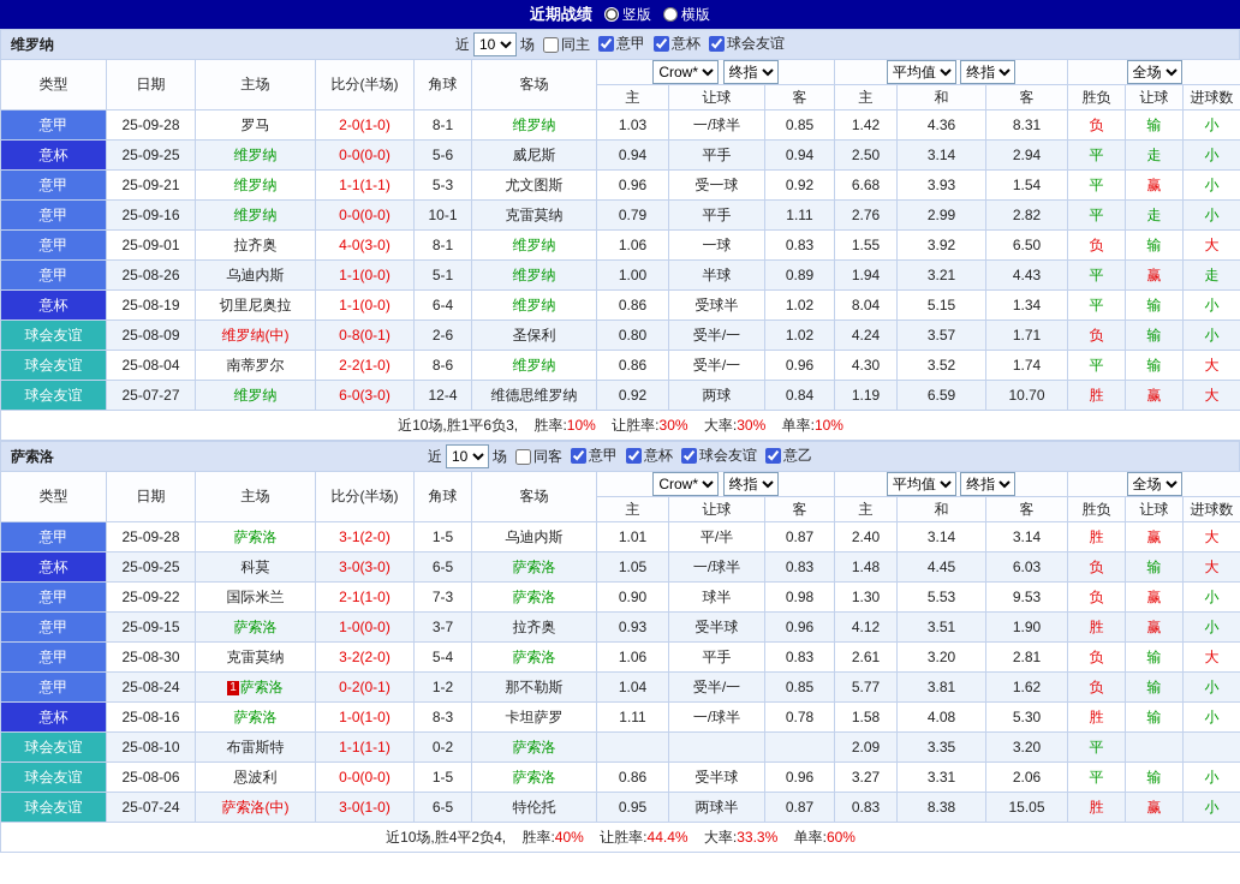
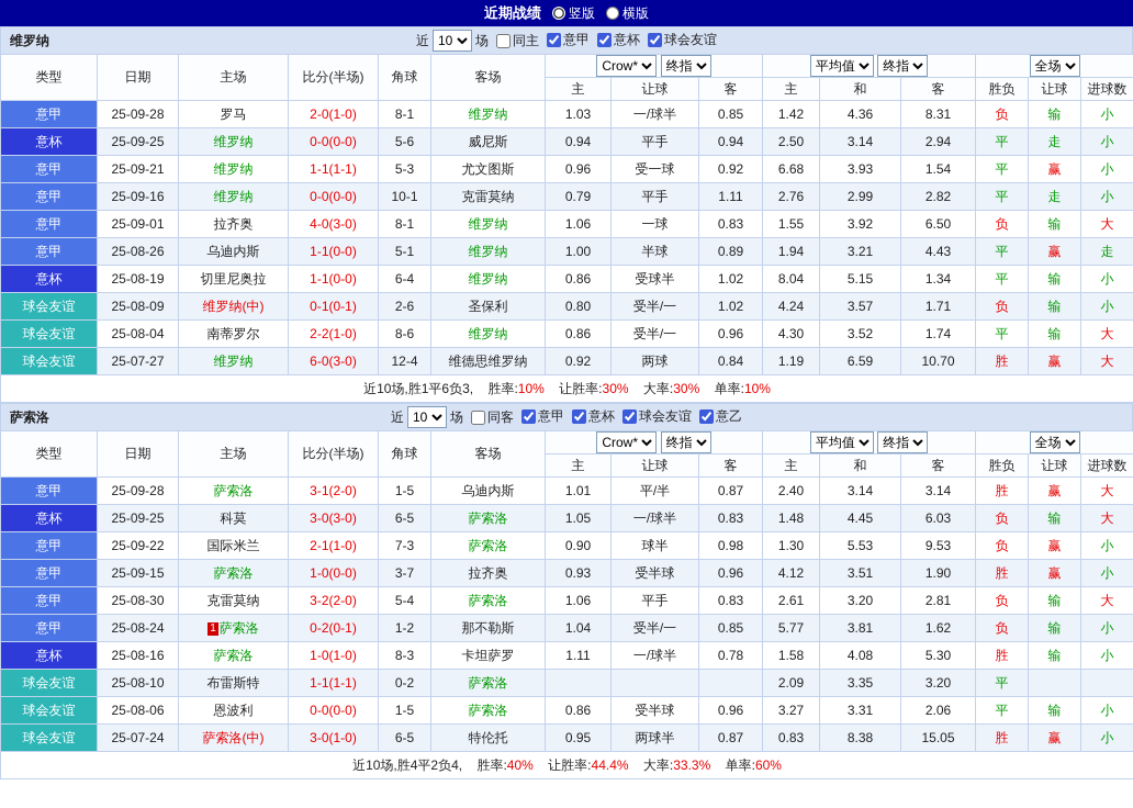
  近期战绩
  竖版
  横版
  维罗纳
  近
  10
  场
  同主
  意甲
  意杯
  球会友谊
  类型	日期	主场	比分(半场)	角球	客场	Crow* 终指	平均值 终指	全场
  主	让球	客	主	和	客	胜负	让球	进球数
  意甲	25-09-28	罗马	2-0(1-0)	8-1	维罗纳	1.03	一/球半	0.85	1.42	4.36	8.31	负	输	小
  意杯	25-09-25	维罗纳	0-0(0-0)	5-6	威尼斯	0.94	平手	0.94	2.50	3.14	2.94	平	走	小
  意甲	25-09-21	维罗纳	1-1(1-1)	5-3	尤文图斯	0.96	受一球	0.92	6.68	3.93	1.54	平	赢	小
  意甲	25-09-16	维罗纳	0-0(0-0)	10-1	克雷莫纳	0.79	平手	1.11	2.76	2.99	2.82	平	走	小
  意甲	25-09-01	拉齐奥	4-0(3-0)	8-1	维罗纳	1.06	一球	0.83	1.55	3.92	6.50	负	输	大
  意甲	25-08-26	乌迪内斯	1-1(0-0)	5-1	维罗纳	1.00	半球	0.89	1.94	3.21	4.43	平	赢	走
  意杯	25-08-19	切里尼奥拉	1-1(0-0)	6-4	维罗纳	0.86	受球半	1.02	8.04	5.15	1.34	平	输	小
- 球会友谊	25-08-09	维罗纳(中)	0-8(0-1)	2-6	圣保利	0.80	受半/一	1.02	4.24	3.57	1.71	负	输	小
+ 球会友谊	25-08-09	维罗纳(中)	0-1(0-1)	2-6	圣保利	0.80	受半/一	1.02	4.24	3.57	1.71	负	输	小
  球会友谊	25-08-04	南蒂罗尔	2-2(1-0)	8-6	维罗纳	0.86	受半/一	0.96	4.30	3.52	1.74	平	输	大
  球会友谊	25-07-27	维罗纳	6-0(3-0)	12-4	维德思维罗纳	0.92	两球	0.84	1.19	6.59	10.70	胜	赢	大
  近10场,胜1平6负3, 胜率:10% 让胜率:30% 大率:30% 单率:10%
  萨索洛
  近
  10
  场
  同客
  意甲
  意杯
  球会友谊
  意乙
  类型	日期	主场	比分(半场)	角球	客场	Crow* 终指	平均值 终指	全场
  主	让球	客	主	和	客	胜负	让球	进球数
  意甲	25-09-28	萨索洛	3-1(2-0)	1-5	乌迪内斯	1.01	平/半	0.87	2.40	3.14	3.14	胜	赢	大
  意杯	25-09-25	科莫	3-0(3-0)	6-5	萨索洛	1.05	一/球半	0.83	1.48	4.45	6.03	负	输	大
  意甲	25-09-22	国际米兰	2-1(1-0)	7-3	萨索洛	0.90	球半	0.98	1.30	5.53	9.53	负	赢	小
  意甲	25-09-15	萨索洛	1-0(0-0)	3-7	拉齐奥	0.93	受半球	0.96	4.12	3.51	1.90	胜	赢	小
  意甲	25-08-30	克雷莫纳	3-2(2-0)	5-4	萨索洛	1.06	平手	0.83	2.61	3.20	2.81	负	输	大
  意甲	25-08-24	1 萨索洛	0-2(0-1)	1-2	那不勒斯	1.04	受半/一	0.85	5.77	3.81	1.62	负	输	小
  意杯	25-08-16	萨索洛	1-0(1-0)	8-3	卡坦萨罗	1.11	一/球半	0.78	1.58	4.08	5.30	胜	输	小
  球会友谊	25-08-10	布雷斯特	1-1(1-1)	0-2	萨索洛				2.09	3.35	3.20	平
  球会友谊	25-08-06	恩波利	0-0(0-0)	1-5	萨索洛	0.86	受半球	0.96	3.27	3.31	2.06	平	输	小
  球会友谊	25-07-24	萨索洛(中)	3-0(1-0)	6-5	特伦托	0.95	两球半	0.87	0.83	8.38	15.05	胜	赢	小
  近10场,胜4平2负4, 胜率:40% 让胜率:44.4% 大率:33.3% 单率:60%
